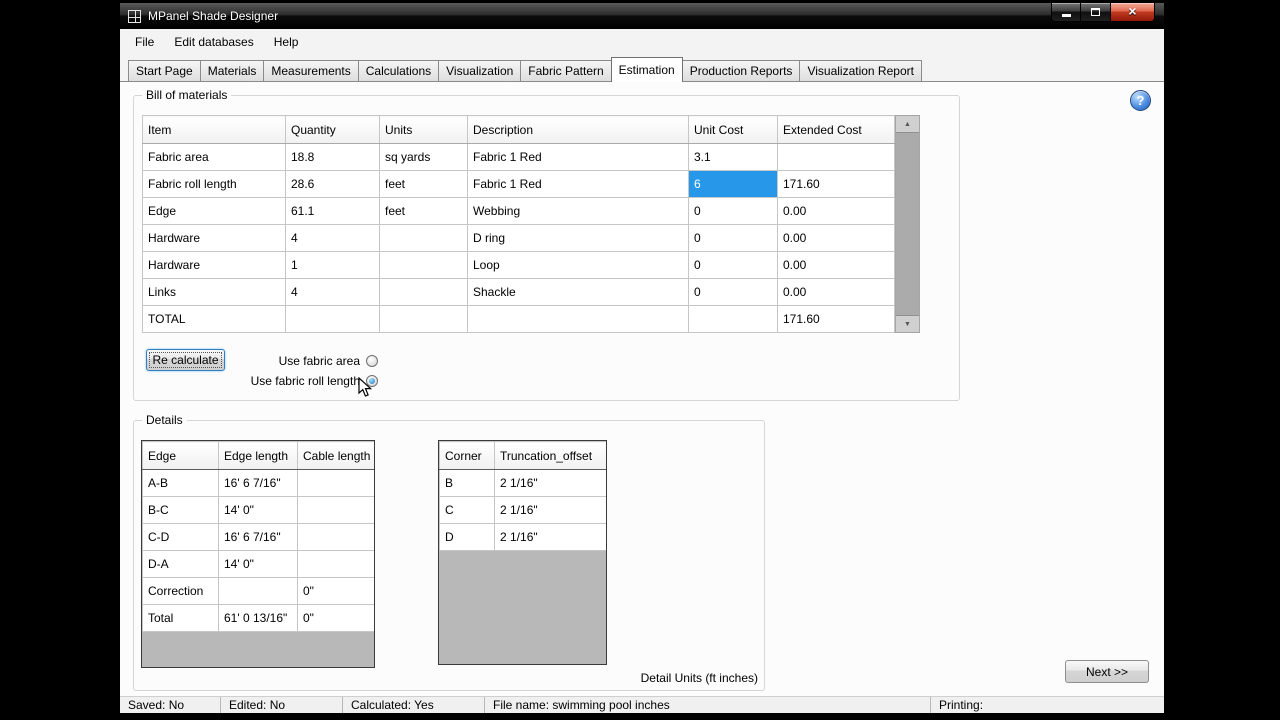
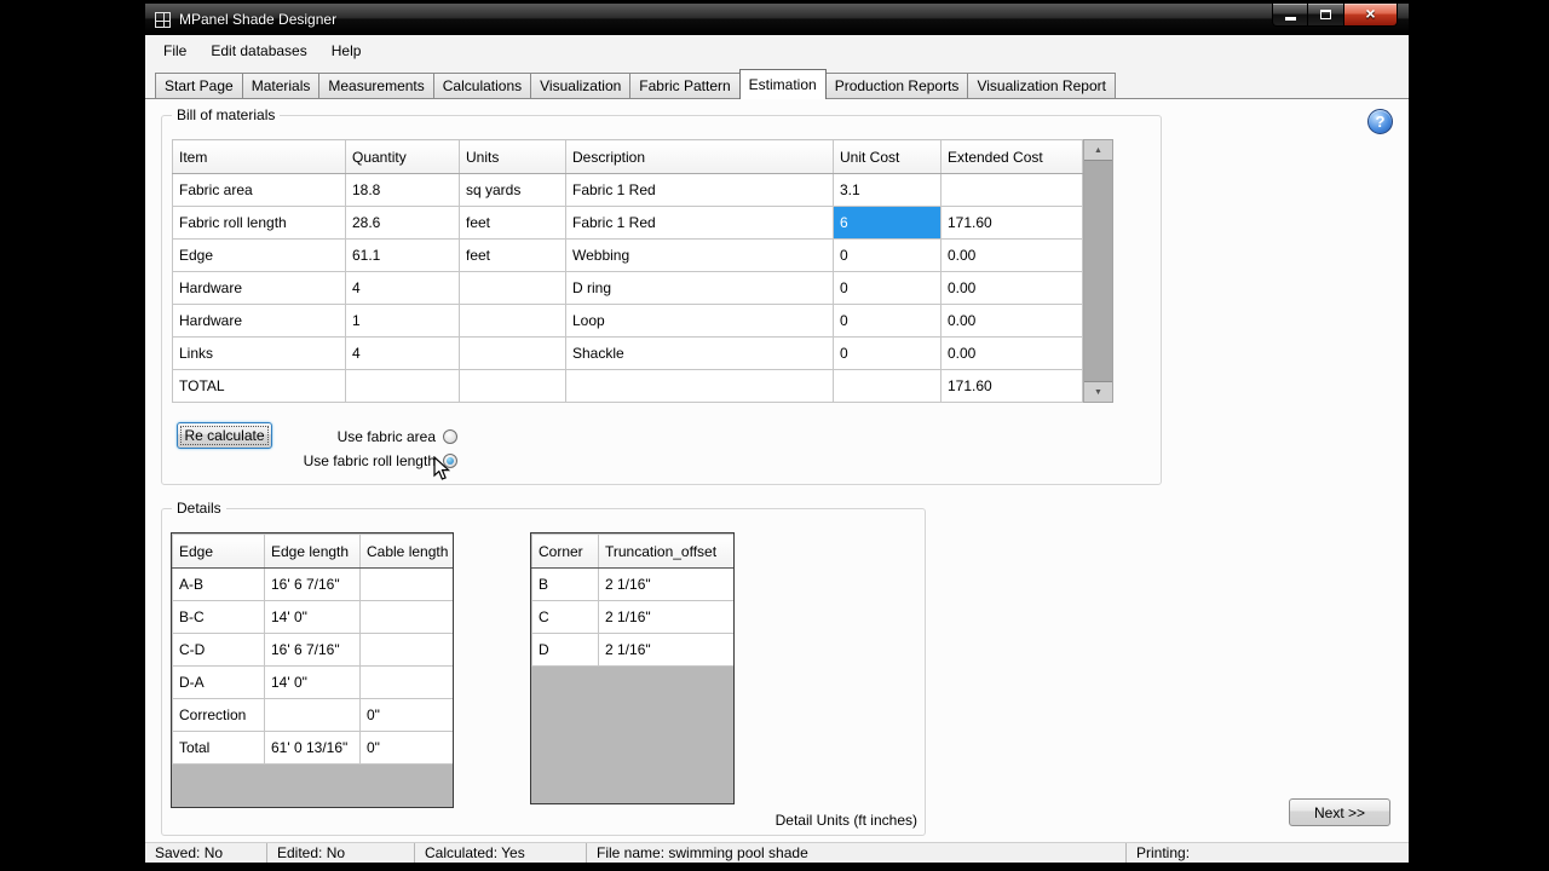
  MPanel Shade Designer
  ×
  File
  Edit databases
  Help
  Start Page
  Materials
  Measurements
  Calculations
  Visualization
  Fabric Pattern
  Estimation
  Production Reports
  Visualization Report
  Bill of materials
  Item	Quantity	Units	Description	Unit Cost	Extended Cost
  Fabric area	18.8	sq yards	Fabric 1 Red	3.1
  Fabric roll length	28.6	feet	Fabric 1 Red	6	171.60
  Edge	61.1	feet	Webbing	0	0.00
  Hardware	4		D ring	0	0.00
  Hardware	1		Loop	0	0.00
  Links	4		Shackle	0	0.00
  TOTAL					171.60
  Re calculate
  Use fabric area
  Use fabric roll length
  ?
  Details
  Edge	Edge length	Cable length
  A-B	16' 6 7/16"
  B-C	14' 0"
  C-D	16' 6 7/16"
  D-A	14' 0"
  Correction		0"
  Total	61' 0 13/16"	0"
  Corner	Truncation_offset
  B	2 1/16"
  C	2 1/16"
  D	2 1/16"
  Detail Units (ft inches)
  Next >>
  Saved: No
  Edited: No
  Calculated: Yes
- File name: swimming pool inches
+ File name: swimming pool shade
  Printing:
